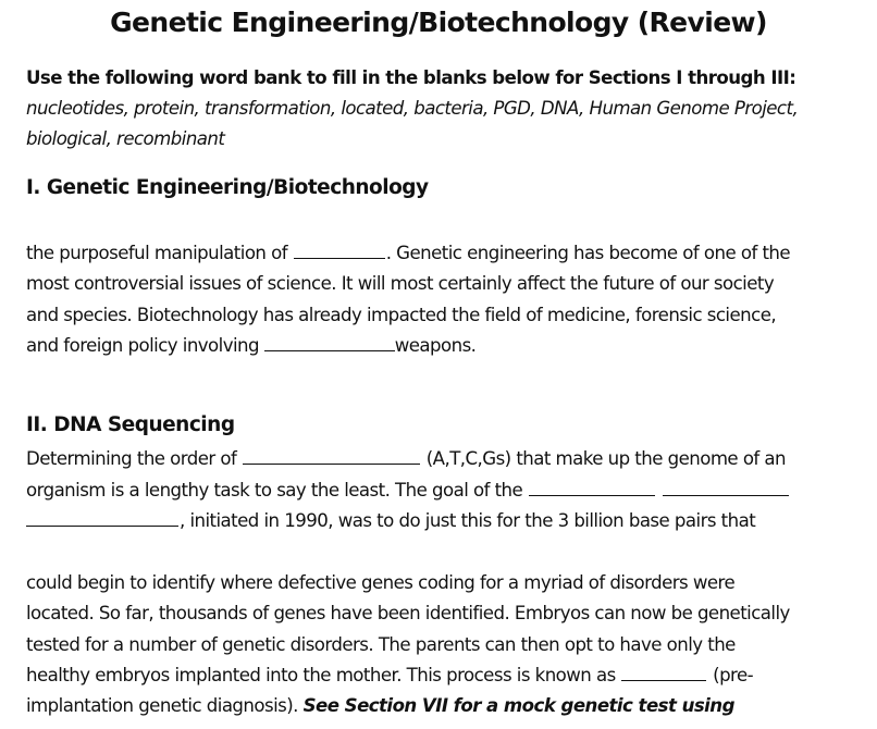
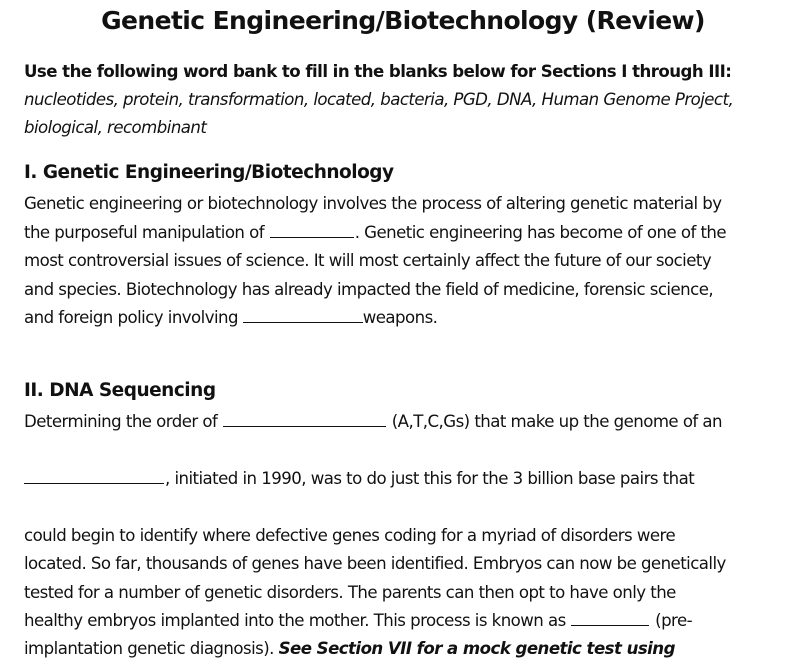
  Genetic Engineering/Biotechnology (Review)
  Use the following word bank to fill in the blanks below for Sections I through III:
  nucleotides, protein, transformation, located, bacteria, PGD, DNA, Human Genome Project,
  biological, recombinant
  I. Genetic Engineering/Biotechnology
+ Genetic engineering or biotechnology involves the process of altering genetic material by
  the purposeful manipulation of . Genetic engineering has become of one of the
  most controversial issues of science. It will most certainly affect the future of our society
  and species. Biotechnology has already impacted the field of medicine, forensic science,
  and foreign policy involving weapons.
  II. DNA Sequencing
  Determining the order of (A,T,C,Gs) that make up the genome of an
- organism is a lengthy task to say the least. The goal of the
  , initiated in 1990, was to do just this for the 3 billion base pairs that
  could begin to identify where defective genes coding for a myriad of disorders were
  located. So far, thousands of genes have been identified. Embryos can now be genetically
  tested for a number of genetic disorders. The parents can then opt to have only the
  healthy embryos implanted into the mother. This process is known as (pre-
  implantation genetic diagnosis). See Section VII for a mock genetic test using
